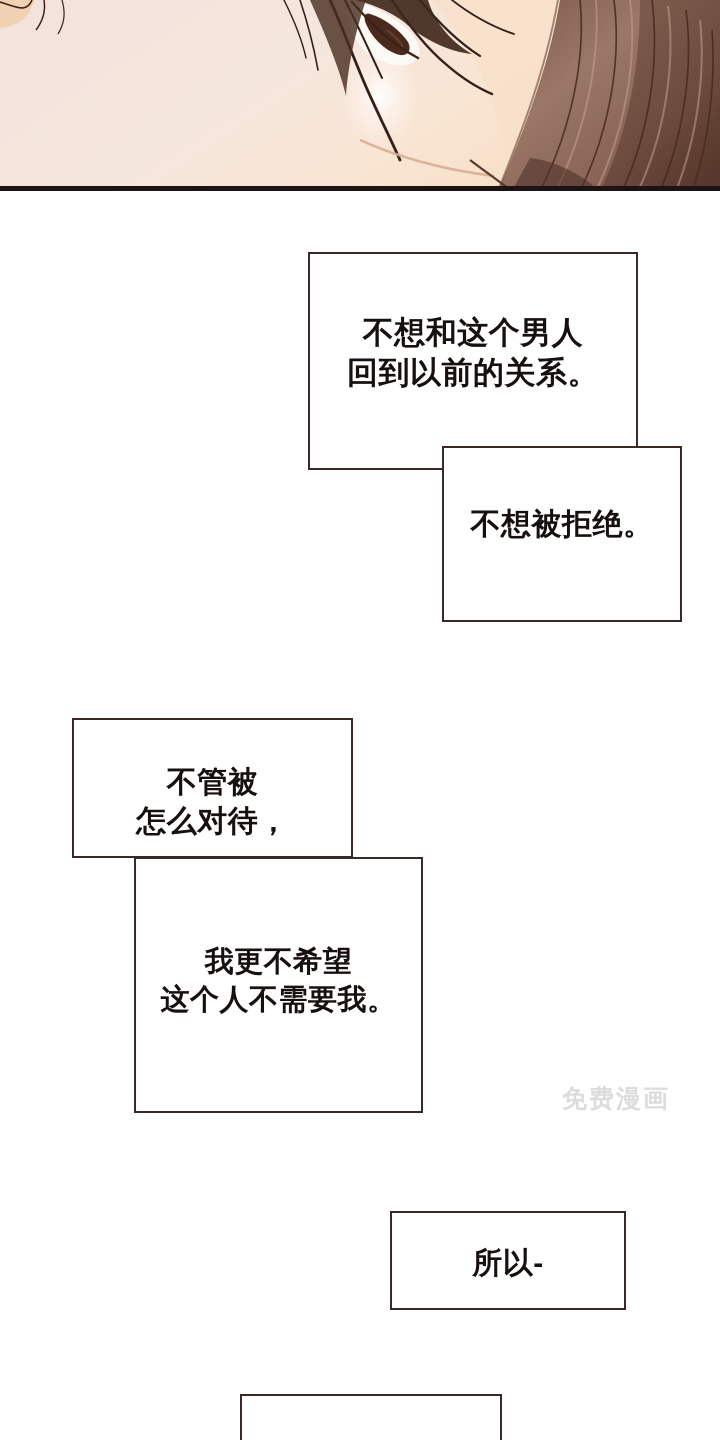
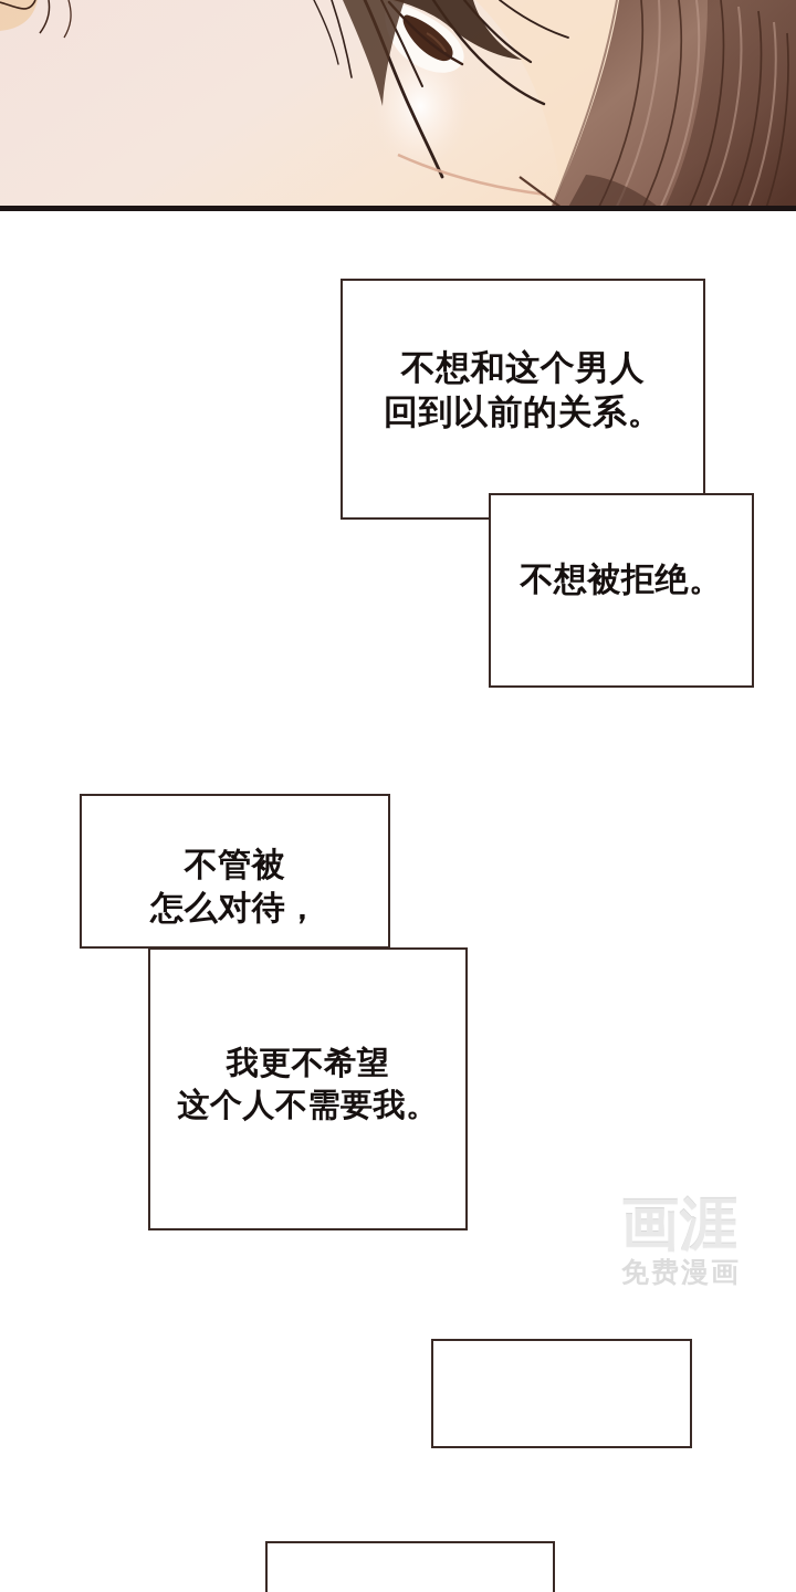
  不想和这个男人
  回到以前的关系。
  不想被拒绝。
  不管被
  怎么对待，
  我更不希望
  这个人不需要我。
+ 画涯
  免费漫画
- 所以-
